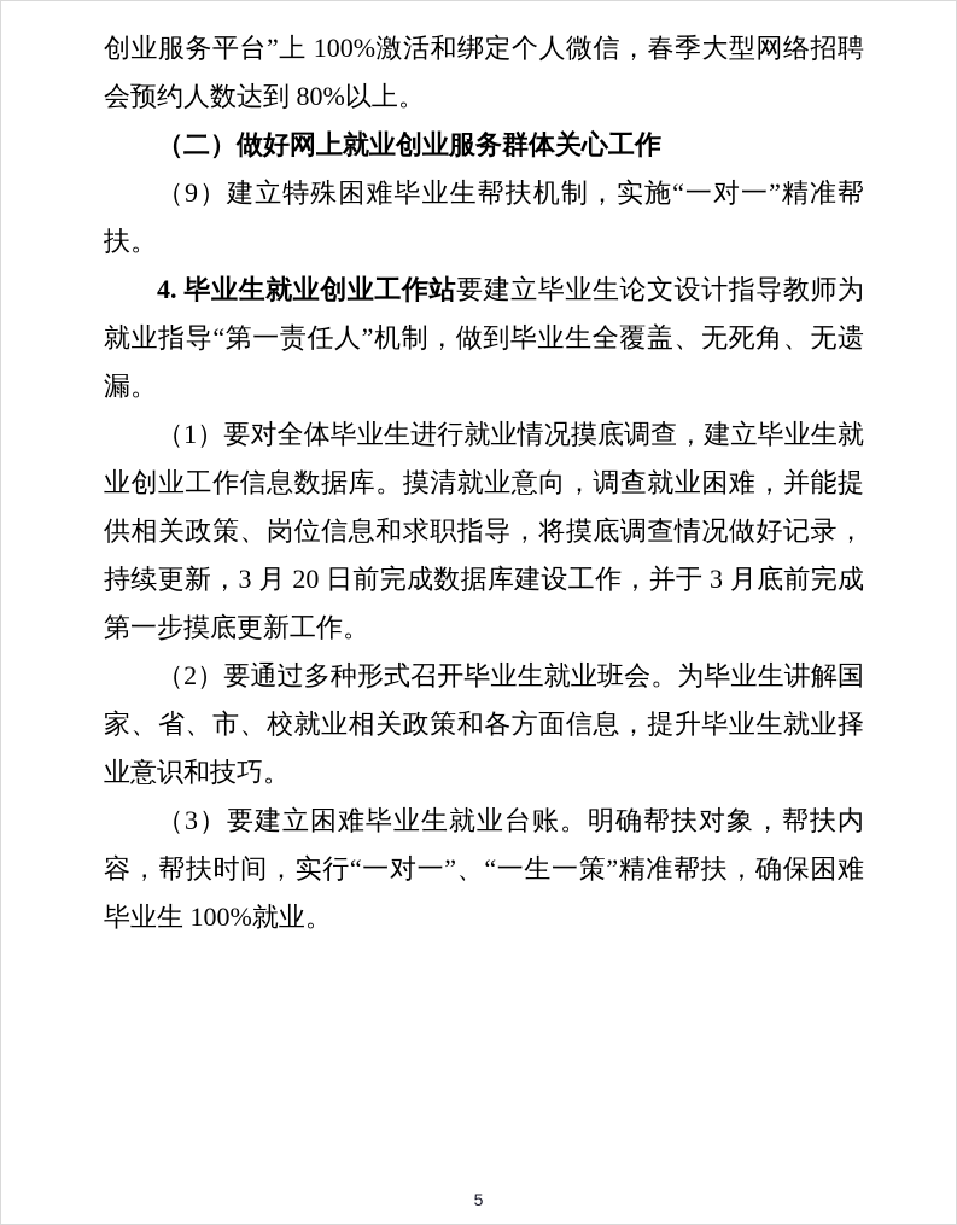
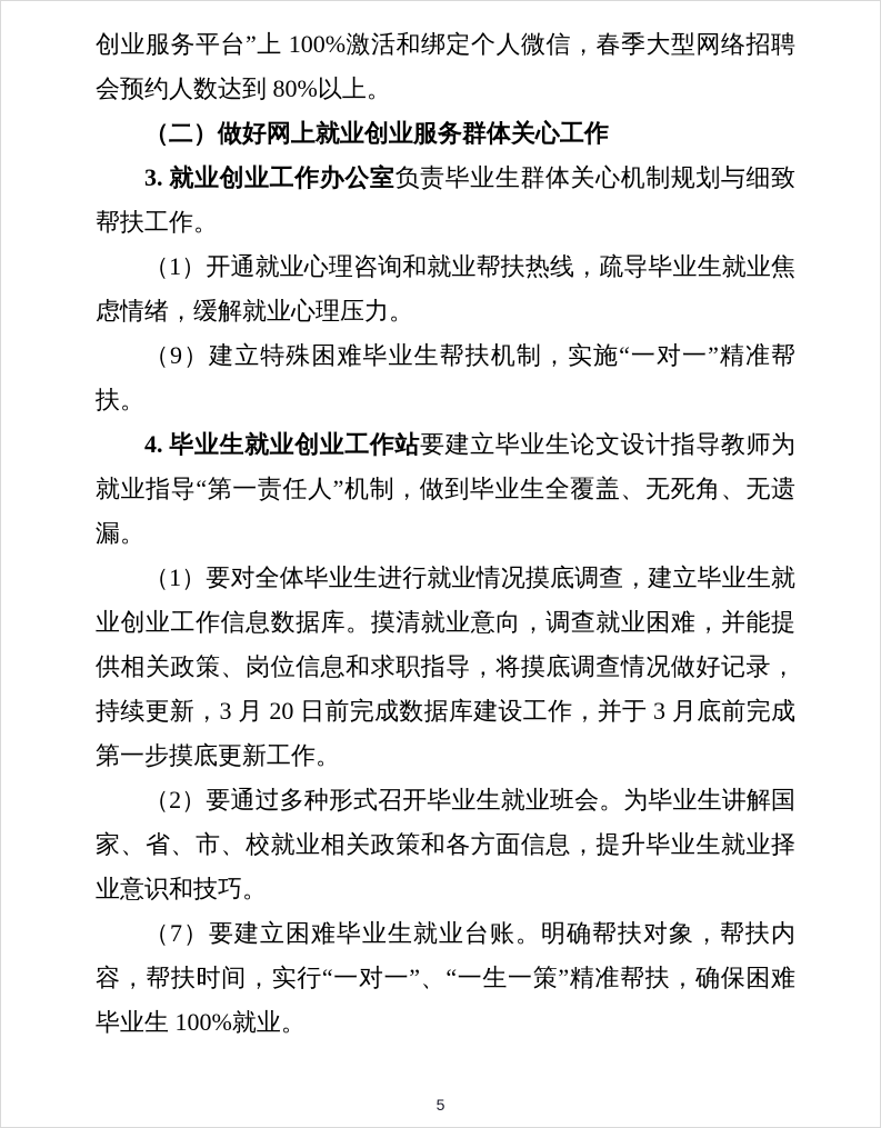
  创业服务平台”上 100%激活和绑定个人微信，春季大型网络招聘会预约人数达到 80%以上。
  （二）做好网上就业创业服务群体关心工作
+ 3. 就业创业工作办公室负责毕业生群体关心机制规划与细致帮扶工作。
+ （1）开通就业心理咨询和就业帮扶热线，疏导毕业生就业焦虑情绪，缓解就业心理压力。
  （9）建立特殊困难毕业生帮扶机制，实施“一对一”精准帮扶。
  4. 毕业生就业创业工作站要建立毕业生论文设计指导教师为就业指导“第一责任人”机制，做到毕业生全覆盖、无死角、无遗漏。
  （1）要对全体毕业生进行就业情况摸底调查，建立毕业生就业创业工作信息数据库。摸清就业意向，调查就业困难，并能提供相关政策、岗位信息和求职指导，将摸底调查情况做好记录，持续更新，3 月 20 日前完成数据库建设工作，并于 3 月底前完成第一步摸底更新工作。
  （2）要通过多种形式召开毕业生就业班会。为毕业生讲解国家、省、市、校就业相关政策和各方面信息，提升毕业生就业择业意识和技巧。
- （3）要建立困难毕业生就业台账。明确帮扶对象，帮扶内容，帮扶时间，实行“一对一”、“一生一策”精准帮扶，确保困难毕业生 100%就业。
+ （7）要建立困难毕业生就业台账。明确帮扶对象，帮扶内容，帮扶时间，实行“一对一”、“一生一策”精准帮扶，确保困难毕业生 100%就业。
  5
